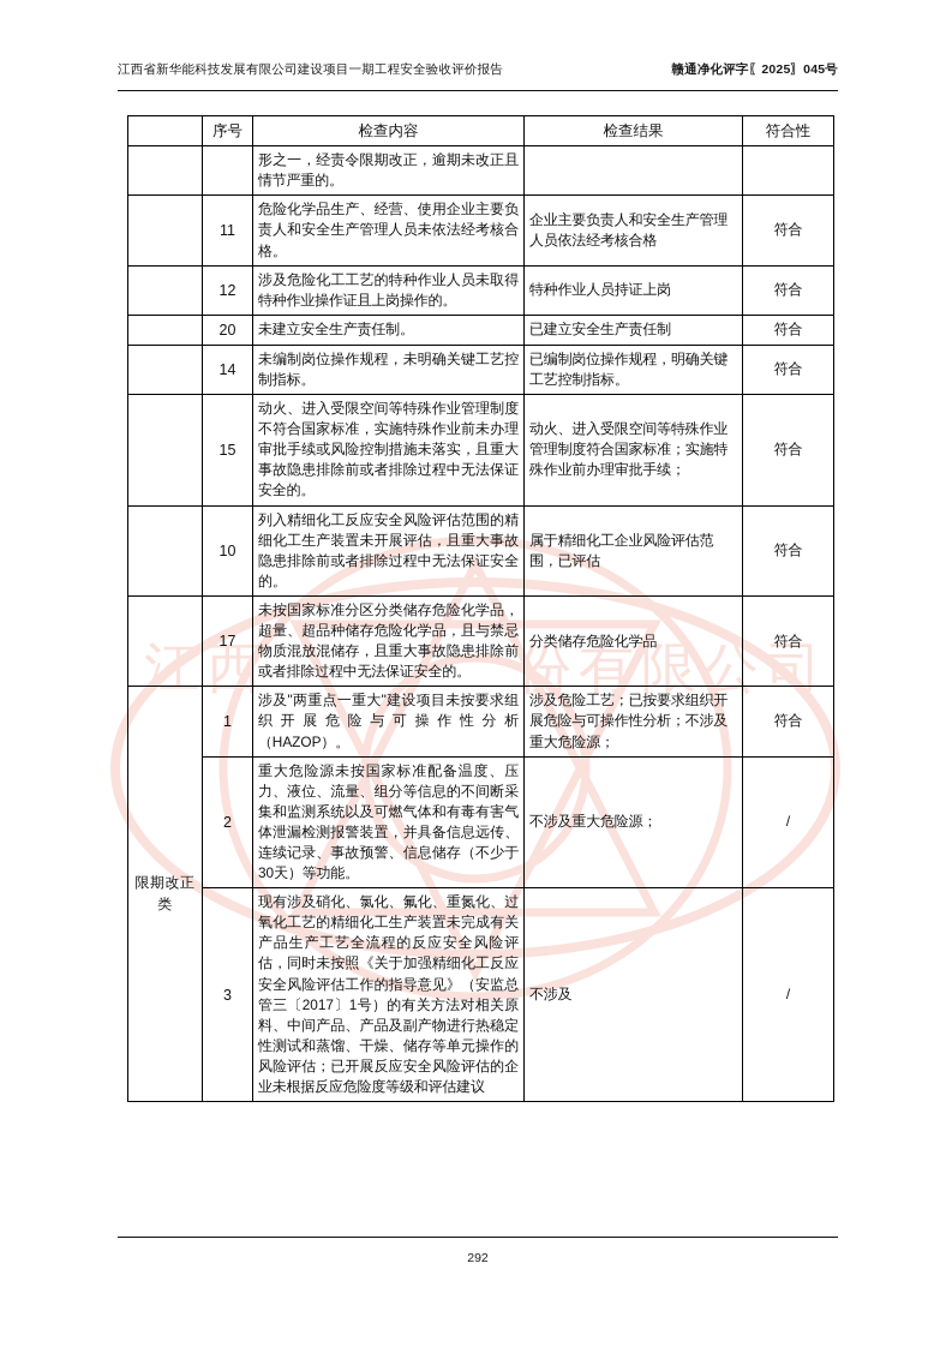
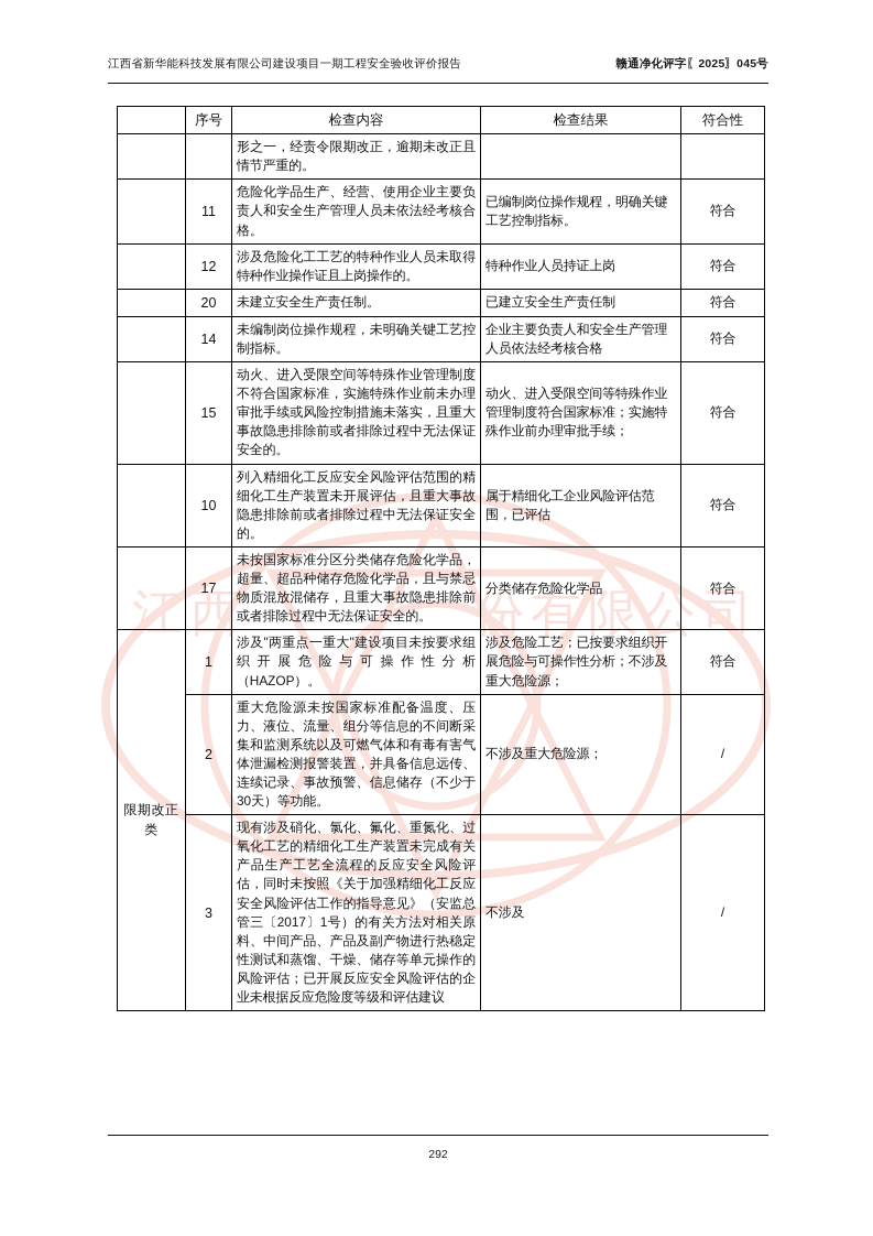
  江西
  份有限公司
  江西省新华能科技发展有限公司建设项目一期工程安全验收评价报告
  赣通净化评字〖2025〗045号
  	序号	检查内容	检查结果	符合性
  		形之一，经责令限期改正，逾期未改正且情节严重的。
- 	11	危险化学品生产、经营、使用企业主要负责人和安全生产管理人员未依法经考核合格。	企业主要负责人和安全生产管理人员依法经考核合格	符合
+ 	11	危险化学品生产、经营、使用企业主要负责人和安全生产管理人员未依法经考核合格。	已编制岗位操作规程，明确关键工艺控制指标。	符合
  	12	涉及危险化工工艺的特种作业人员未取得特种作业操作证且上岗操作的。	特种作业人员持证上岗	符合
  	20	未建立安全生产责任制。	已建立安全生产责任制	符合
- 	14	未编制岗位操作规程，未明确关键工艺控制指标。	已编制岗位操作规程，明确关键工艺控制指标。	符合
+ 	14	未编制岗位操作规程，未明确关键工艺控制指标。	企业主要负责人和安全生产管理人员依法经考核合格	符合
  	15	动火、进入受限空间等特殊作业管理制度不符合国家标准，实施特殊作业前未办理审批手续或风险控制措施未落实，且重大事故隐患排除前或者排除过程中无法保证安全的。	动火、进入受限空间等特殊作业管理制度符合国家标准；实施特殊作业前办理审批手续；	符合
  	10	列入精细化工反应安全风险评估范围的精细化工生产装置未开展评估，且重大事故隐患排除前或者排除过程中无法保证安全的。	属于精细化工企业风险评估范围，已评估	符合
  	17	未按国家标准分区分类储存危险化学品，超量、超品种储存危险化学品，且与禁忌物质混放混储存，且重大事故隐患排除前或者排除过程中无法保证安全的。	分类储存危险化学品	符合
  限期改正类	1	涉及"两重点一重大"建设项目未按要求组织开展危险与可操作性分析（HAZOP）。	涉及危险工艺；已按要求组织开展危险与可操作性分析；不涉及重大危险源；	符合
  2	重大危险源未按国家标准配备温度、压力、液位、流量、组分等信息的不间断采集和监测系统以及可燃气体和有毒有害气体泄漏检测报警装置，并具备信息远传、连续记录、事故预警、信息储存（不少于30天）等功能。	不涉及重大危险源；	/
  3	现有涉及硝化、氯化、氟化、重氮化、过氧化工艺的精细化工生产装置未完成有关产品生产工艺全流程的反应安全风险评估，同时未按照《关于加强精细化工反应安全风险评估工作的指导意见》（安监总管三〔2017〕1号）的有关方法对相关原料、中间产品、产品及副产物进行热稳定性测试和蒸馏、干燥、储存等单元操作的风险评估；已开展反应安全风险评估的企业未根据反应危险度等级和评估建议	不涉及	/
  292
